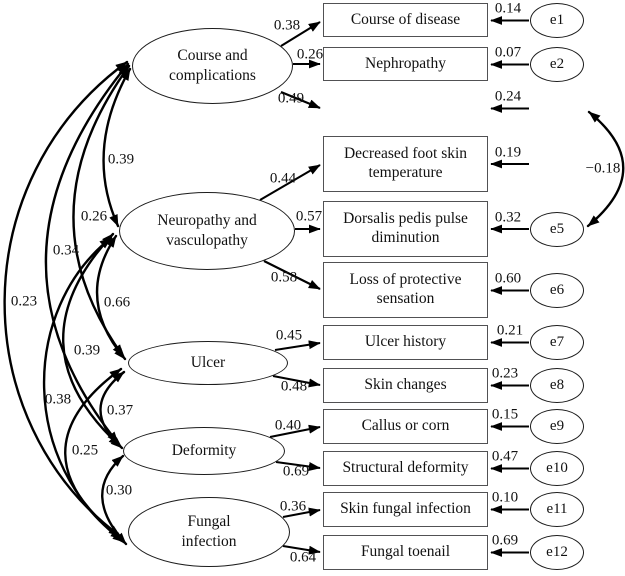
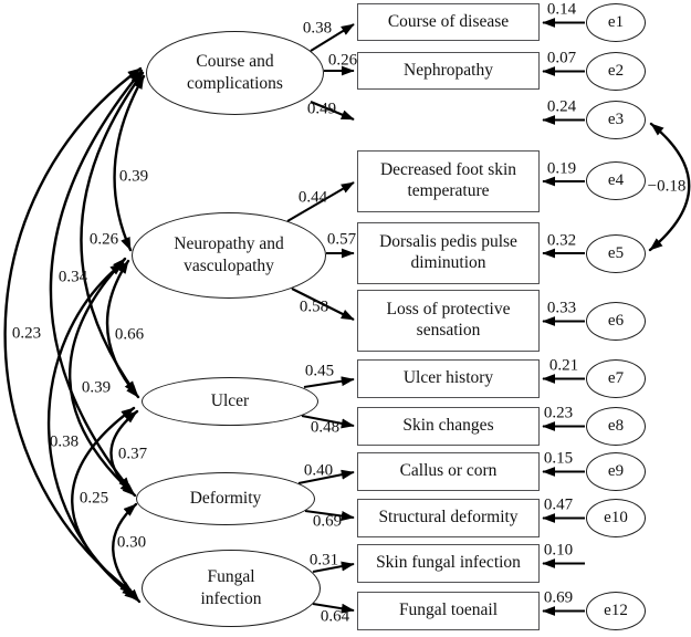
  Course and
  complications
  Neuropathy and
  vasculopathy
  Ulcer
  Deformity
  Fungal
  infection
  Course of disease
  Nephropathy
  Decreased foot skin temperature
  Dorsalis pedis pulse diminution
  Loss of protective sensation
  Ulcer history
  Skin changes
  Callus or corn
  Structural deformity
  Skin fungal infection
  Fungal toenail
  e1
  e2
+ e3
+ e4
  e5
  e6
  e7
  e8
  e9
  e10
- e11
  e12
  0.38
  0.26
  0.49
  0.44
  0.57
  0.58
  0.45
  0.48
  0.40
  0.69
- 0.36
+ 0.31
  0.64
  0.14
  0.07
  0.24
  0.19
  0.32
- 0.60
+ 0.33
  0.21
  0.23
  0.15
  0.47
  0.10
  0.69
  0.39
  0.26
  0.34
  0.23
  0.66
  0.39
  0.38
  0.37
  0.25
  0.30
  −0.18
